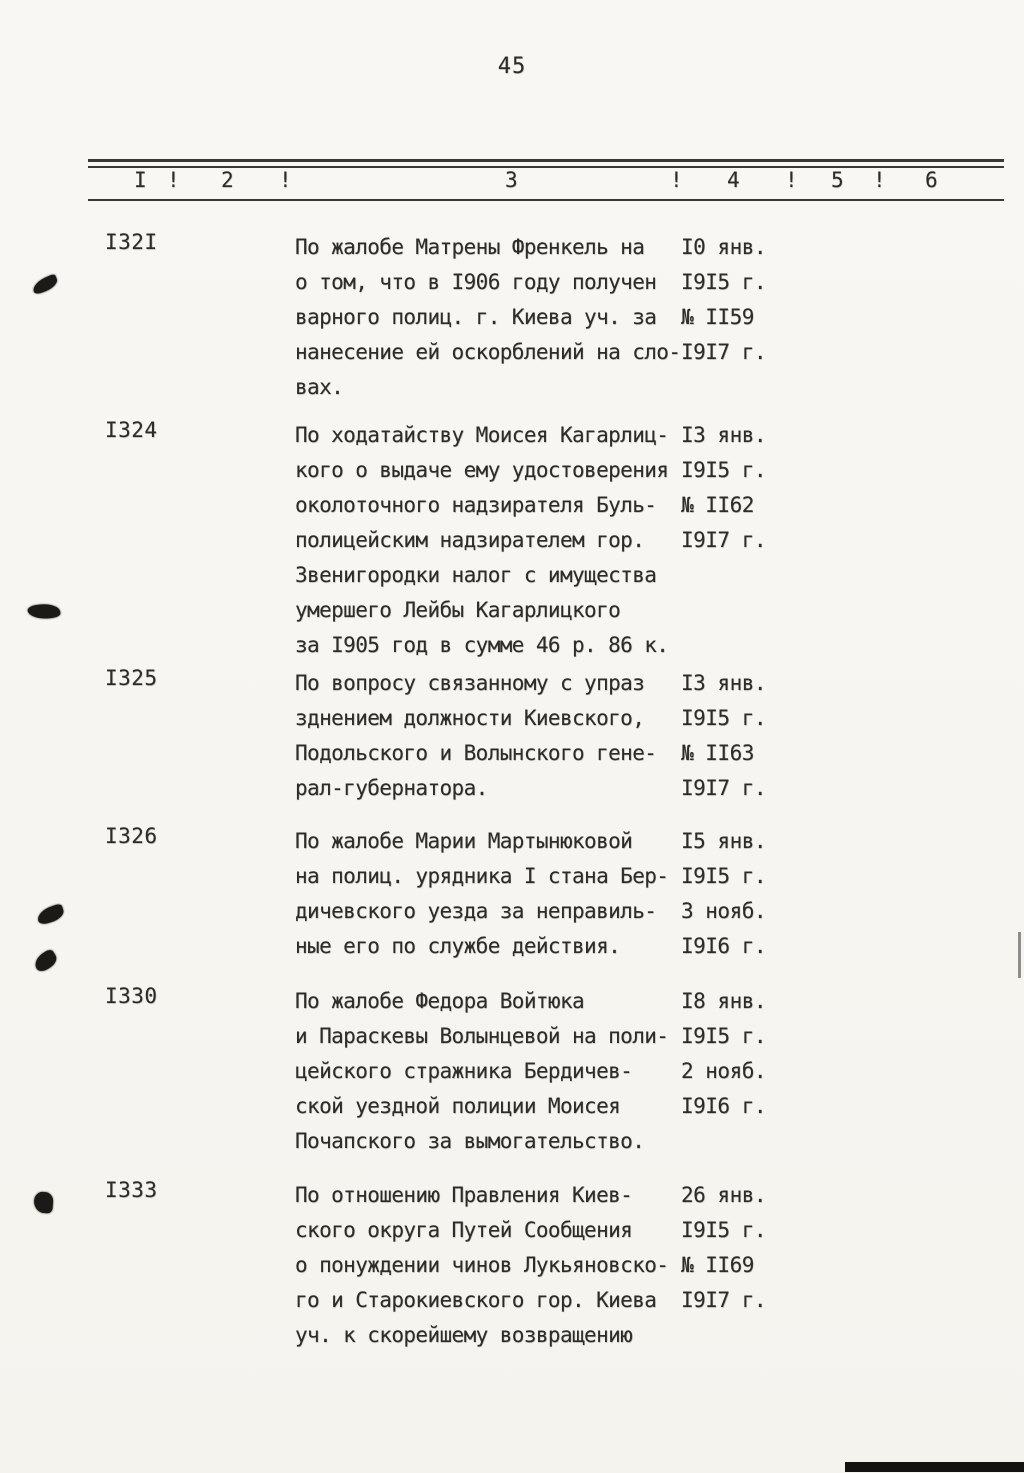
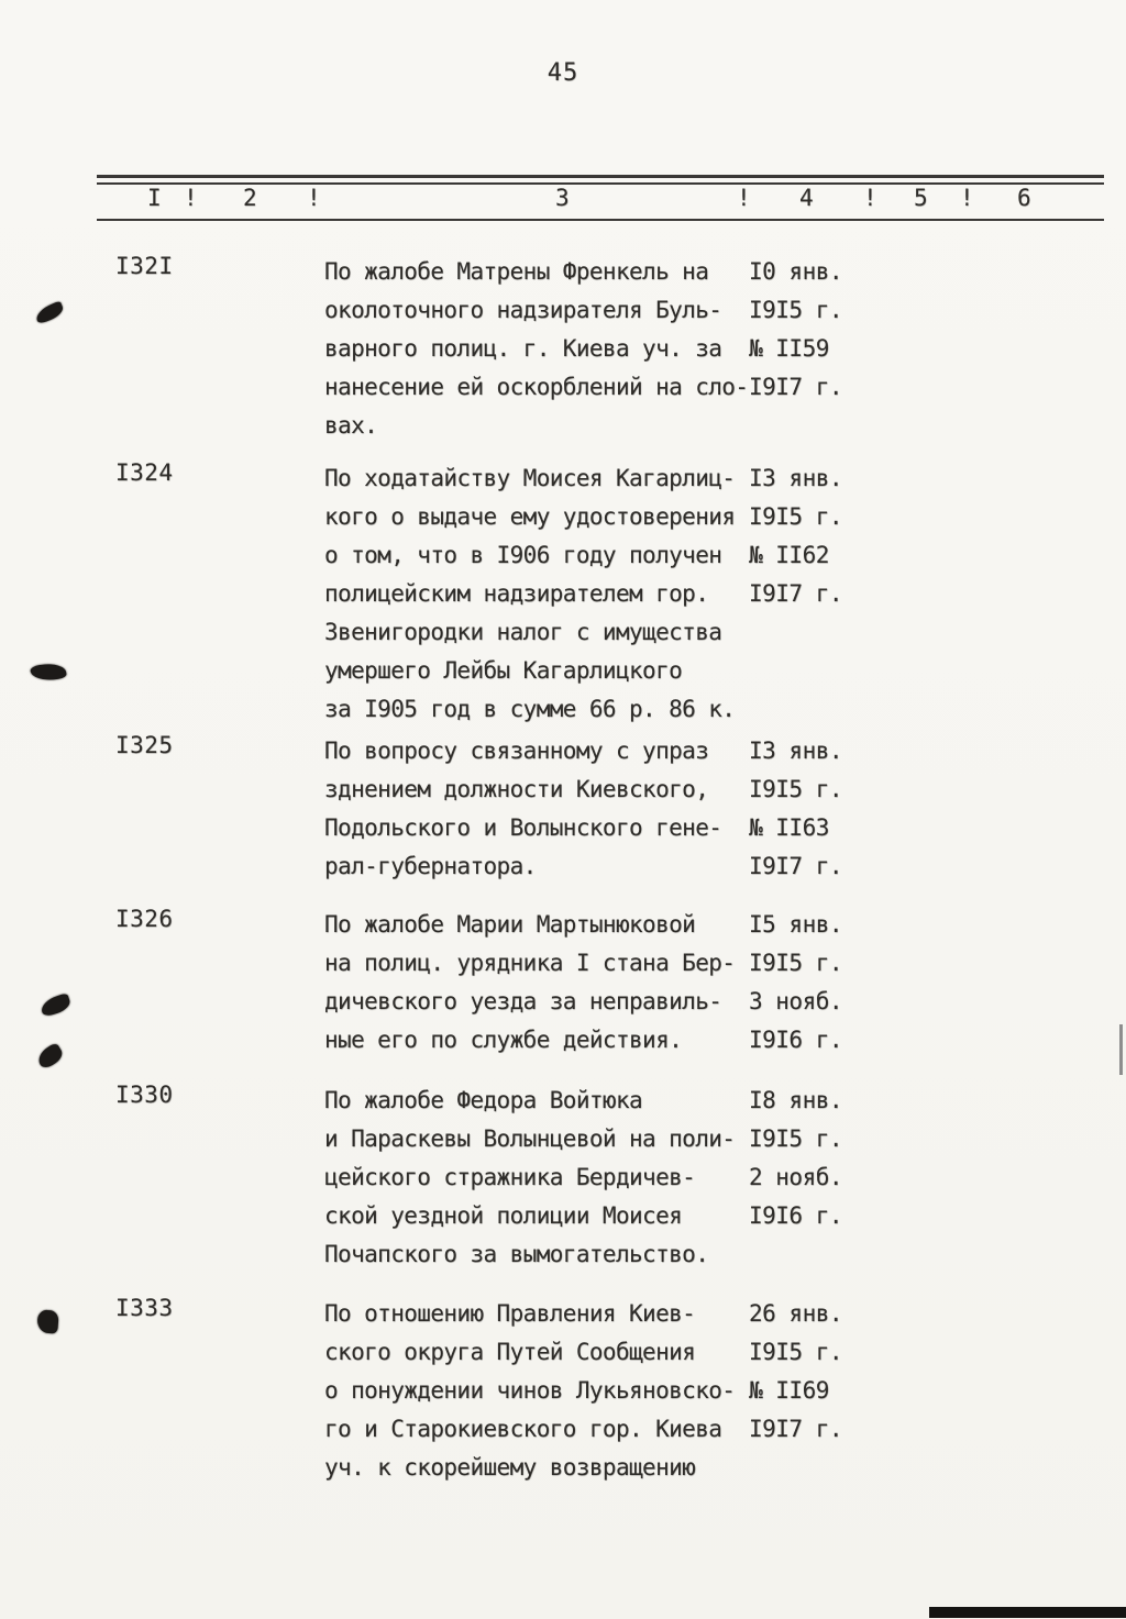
  45
  I
  !
  2
  !
  3
  !
  4
  !
  5
  !
  6
  I32I
  По жалобе Матрены Френкель на
  I0 янв.
- о том, что в I906 году получен
+ околоточного надзирателя Буль-
  I9I5 г.
  варного полиц. г. Киева уч. за
  № II59
  нанесение ей оскорблений на сло-
  I9I7 г.
  вах.
  I324
  По ходатайству Моисея Кагарлиц-
  I3 янв.
  кого о выдаче ему удостоверения
  I9I5 г.
- околоточного надзирателя Буль-
+ о том, что в I906 году получен
  № II62
  полицейским надзирателем гор.
  I9I7 г.
  Звенигородки налог с имущества
  умершего Лейбы Кагарлицкого
- за I905 год в сумме 46 р. 86 к.
+ за I905 год в сумме 66 р. 86 к.
  I325
  По вопросу связанному с упраз
  I3 янв.
  зднением должности Киевского,
  I9I5 г.
  Подольского и Волынского гене-
  № II63
  рал-губернатора.
  I9I7 г.
  I326
  По жалобе Марии Мартынюковой
  I5 янв.
  на полиц. урядника I стана Бер-
  I9I5 г.
  дичевского уезда за неправиль-
  3 нояб.
  ные его по службе действия.
  I9I6 г.
  I330
  По жалобе Федора Войтюка
  I8 янв.
  и Параскевы Волынцевой на поли-
  I9I5 г.
  цейского стражника Бердичев-
  2 нояб.
  ской уездной полиции Моисея
  I9I6 г.
  Почапского за вымогательство.
  I333
  По отношению Правления Киев-
  26 янв.
  ского округа Путей Сообщения
  I9I5 г.
  о понуждении чинов Лукьяновско-
  № II69
  го и Старокиевского гор. Киева
  I9I7 г.
  уч. к скорейшему возвращению
